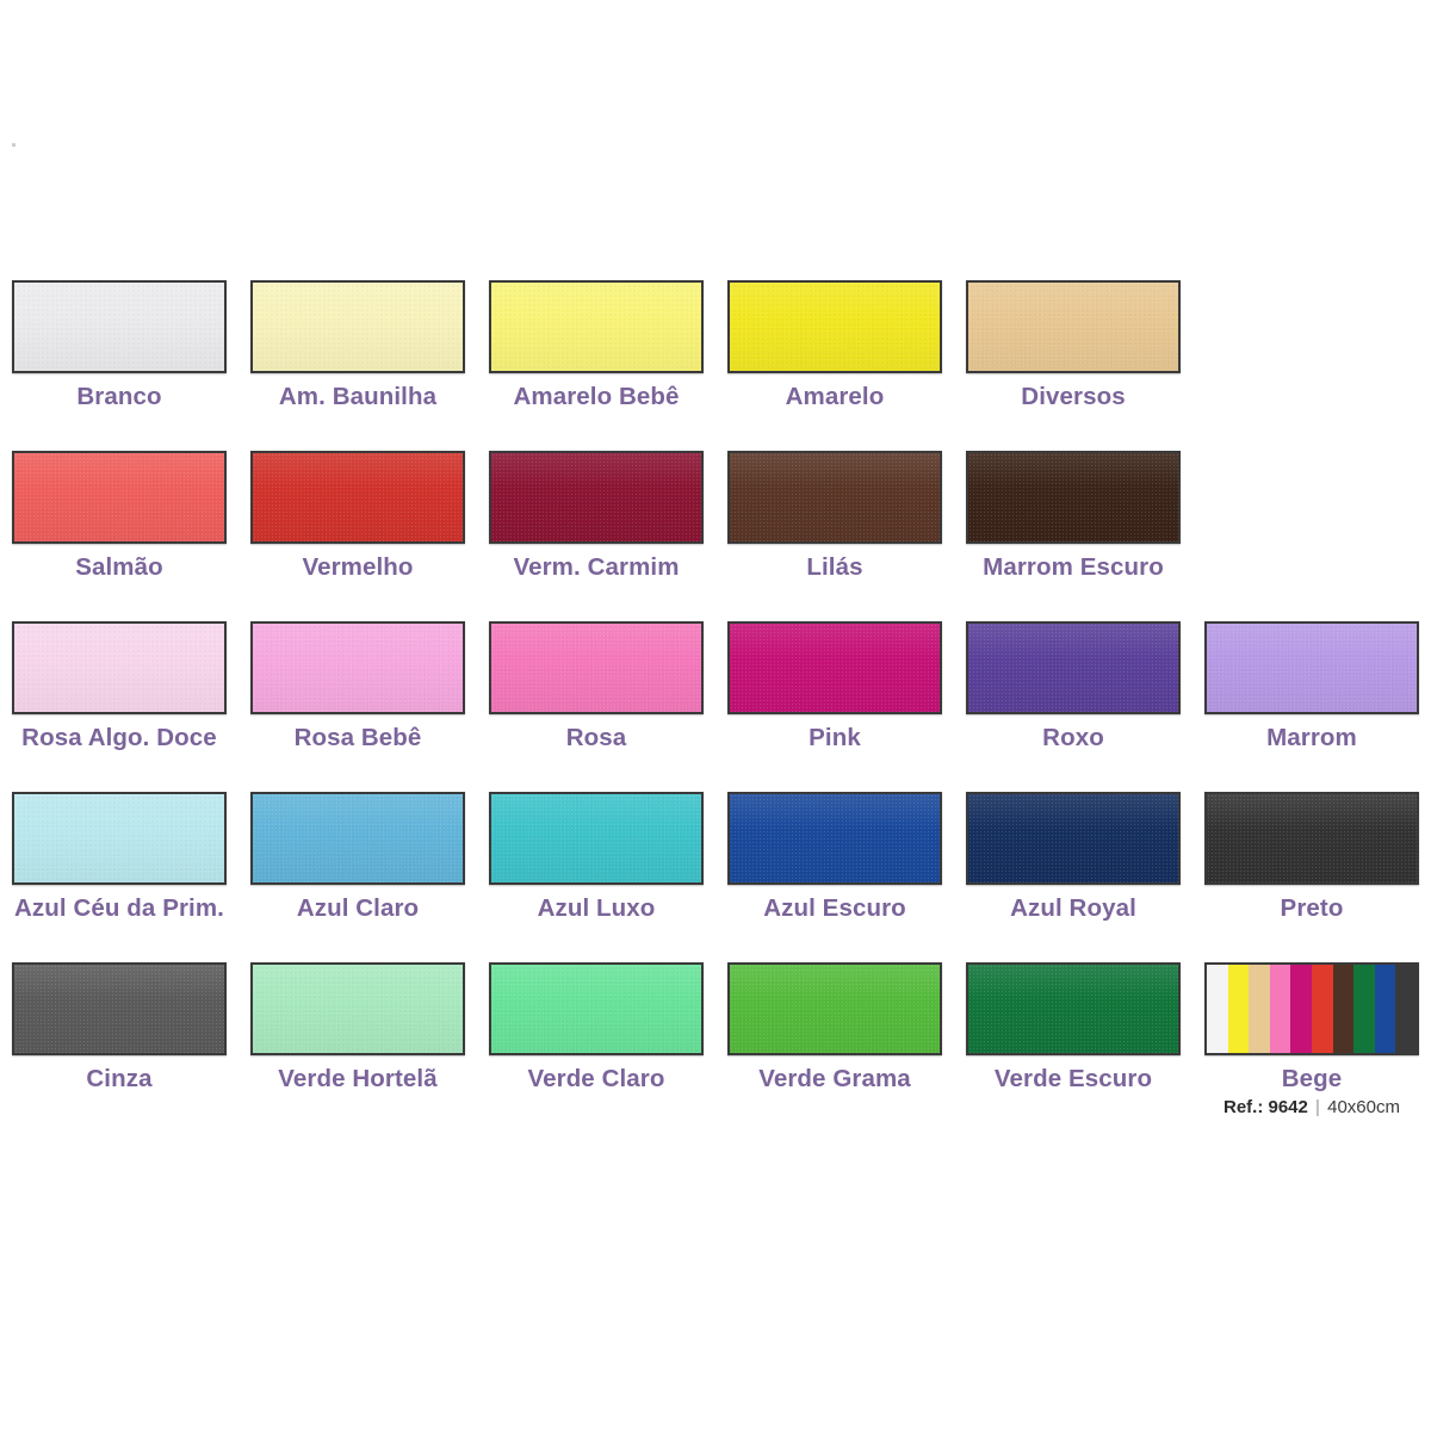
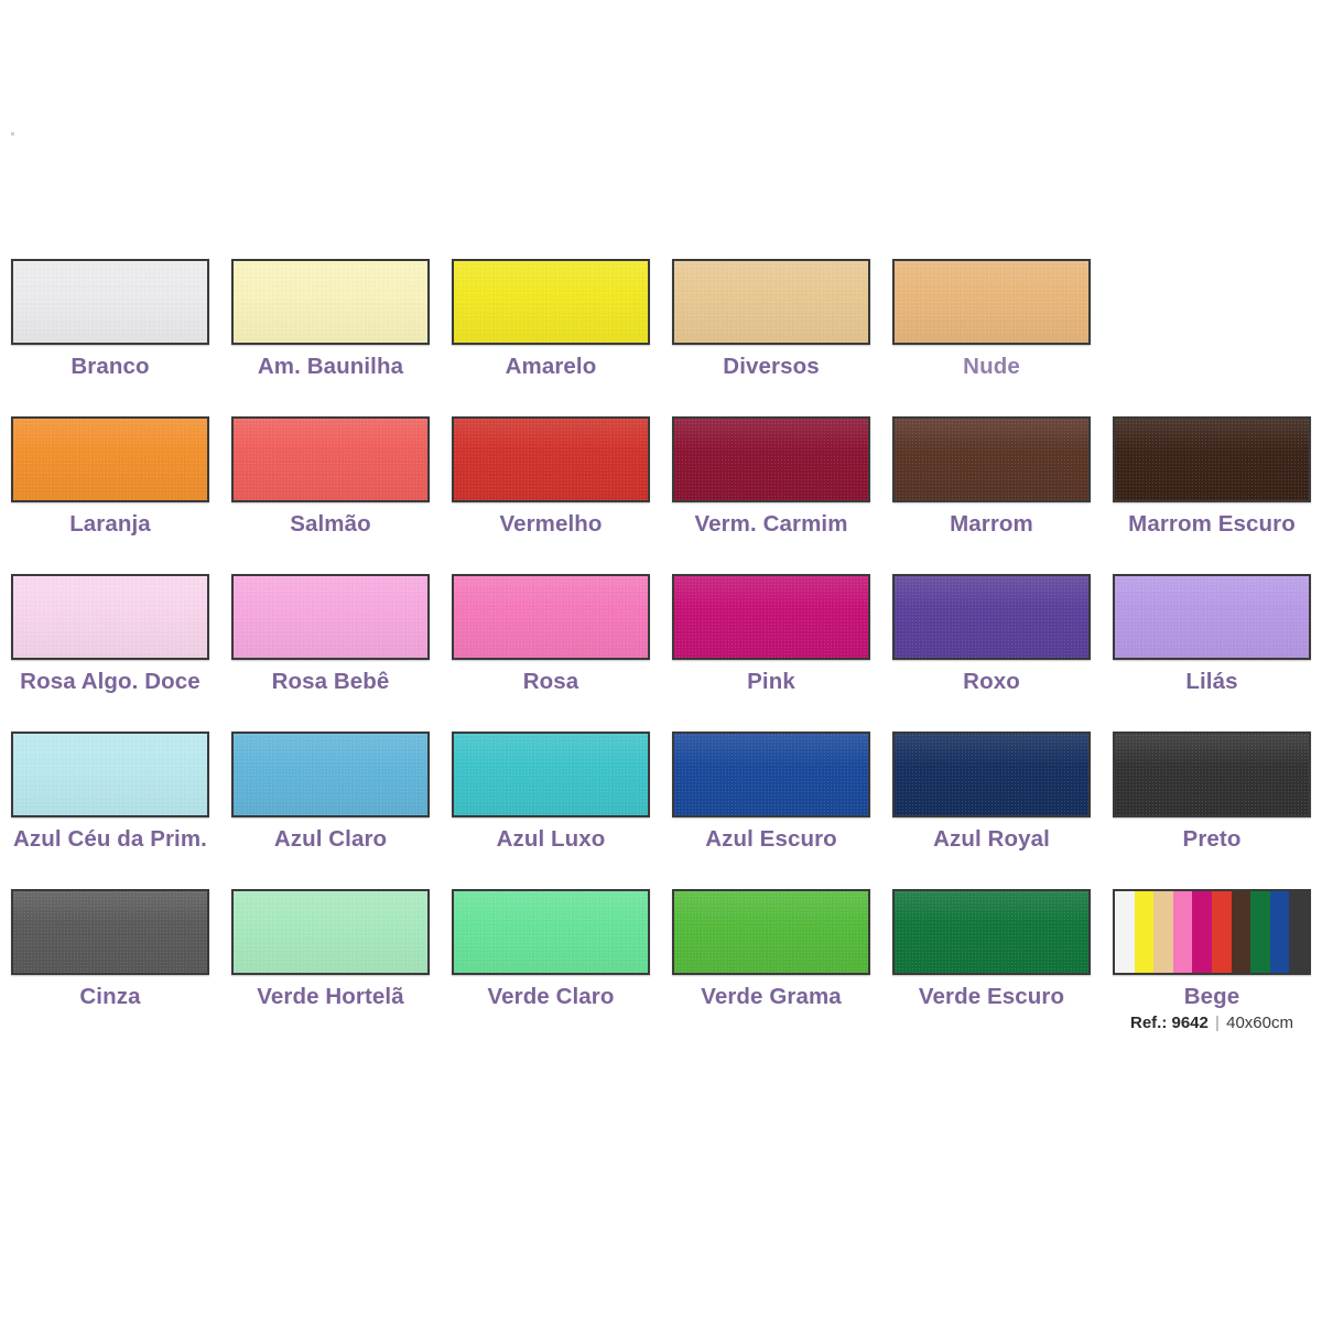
  Branco
  Am. Baunilha
- Amarelo Bebê
  Amarelo
  Diversos
+ Nude
+ Laranja
  Salmão
  Vermelho
  Verm. Carmim
- Lilás
+ Marrom
  Marrom Escuro
  Rosa Algo. Doce
  Rosa Bebê
  Rosa
  Pink
  Roxo
- Marrom
+ Lilás
  Azul Céu da Prim.
  Azul Claro
  Azul Luxo
  Azul Escuro
  Azul Royal
  Preto
  Cinza
  Verde Hortelã
  Verde Claro
  Verde Grama
  Verde Escuro
  Bege
  Ref.: 9642 | 40x60cm
